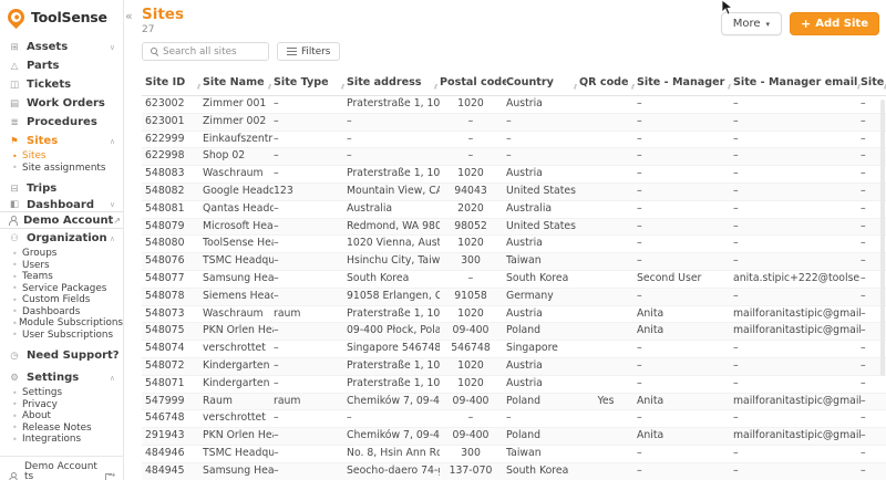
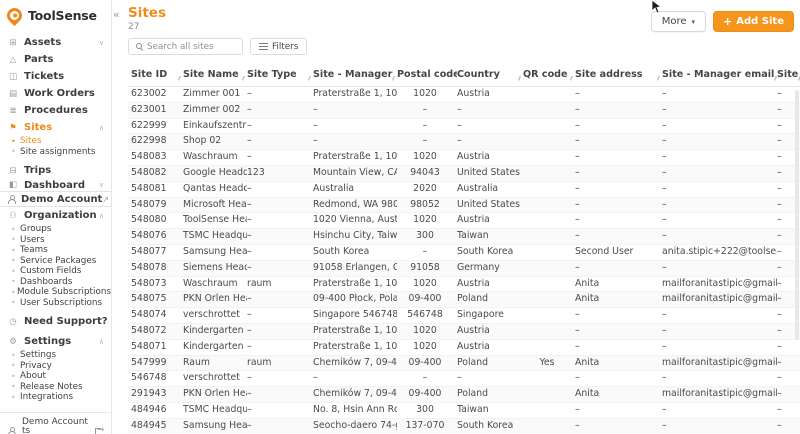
  ToolSense
  ⊞
  Assets
  ∨
  △
  Parts
  ◫
  Tickets
  ▤
  Work Orders
  ≣
  Procedures
  ⚑
  Sites
  ∧
  Sites
  Site assignments
  ⊟
  Trips
  ◧
  Dashboard
  ∨
  Demo Account
  ↗
  ⚇
  Organization
  ∧
  Groups
  Users
  Teams
  Service Packages
  Custom Fields
  Dashboards
  Module Subscriptions
  User Subscriptions
  ◷
  Need Support?
  ⚙
  Settings
  ∧
  Settings
  Privacy
  About
  Release Notes
  Integrations
  Demo Account ts
  «
  Sites
  27
  More
  ▾
  +
  Add Site
  Search all sites
  Filters
  Site ID
  Site Name
  Site Type
- Site address
+ Site - Manager
  Postal code
  Country
  QR code
- Site - Manager
+ Site address
  Site - Manager email
  Site
  623002
  Zimmer 001
  –
  Praterstraße 1, 10
  1020
  Austria
  –
  –
  –
  623001
  Zimmer 002
  –
  –
  –
  –
  –
  –
  –
  622999
  Einkaufszentr
  –
  –
  –
  –
  –
  –
  –
  622998
  Shop 02
  –
  –
  –
  –
  –
  –
  –
  548083
  Waschraum
  –
  Praterstraße 1, 10
  1020
  Austria
  –
  –
  –
  548082
  123
  Mountain View, CA
  94043
  United States
  –
  –
  –
  548081
  –
  Australia
  2020
  Australia
  –
  –
  –
  548079
  –
  Redmond, WA 980
  98052
  United States
  –
  –
  –
  548080
  –
  1020 Vienna, Aust
  1020
  Austria
  –
  –
  –
  548076
  –
  Hsinchu City, Taiw
  300
  Taiwan
  –
  –
  –
  548077
  –
  South Korea
  –
  South Korea
  Second User
  anita.stipic+222@toolse
  –
  548078
  –
  91058 Erlangen, G
  91058
  Germany
  –
  –
  –
  548073
  Waschraum
  raum
  Praterstraße 1, 10
  1020
  Austria
  Anita
  mailforanitastipic@gmail
  –
  548075
  –
  09-400 Płock, Pola
  09-400
  Poland
  Anita
  mailforanitastipic@gmail
  –
  548074
  verschrottet
  –
  Singapore 546748
  546748
  Singapore
  –
  –
  –
  548072
  Kindergarten
  –
  Praterstraße 1, 10
  1020
  Austria
  –
  –
  –
  548071
  Kindergarten
  –
  Praterstraße 1, 10
  1020
  Austria
  –
  –
  –
  547999
  Raum
  raum
  Chemików 7, 09-4
  09-400
  Poland
  Yes
  Anita
  mailforanitastipic@gmail
  –
  546748
  verschrottet
  –
  –
  –
  –
  –
  –
  –
  291943
  –
  Chemików 7, 09-4
  09-400
  Poland
  Anita
  mailforanitastipic@gmail
  –
  484946
  –
  No. 8, Hsin Ann Rd
  300
  Taiwan
  –
  –
  –
  484945
  –
  Seocho-daero 74-
  137-070
  South Korea
  –
  –
  –
